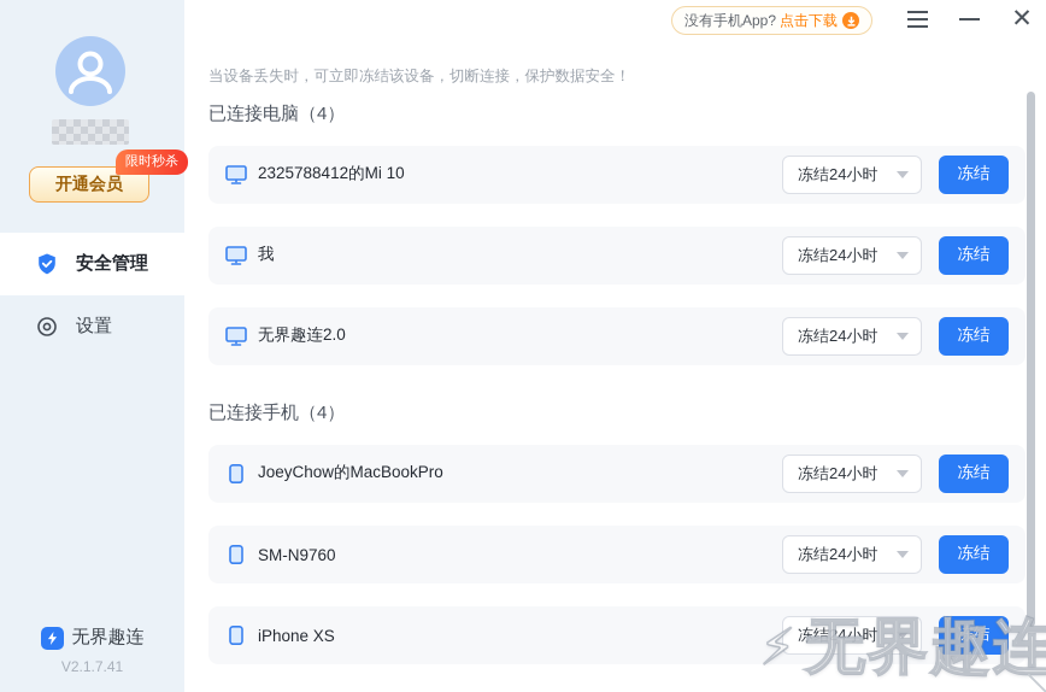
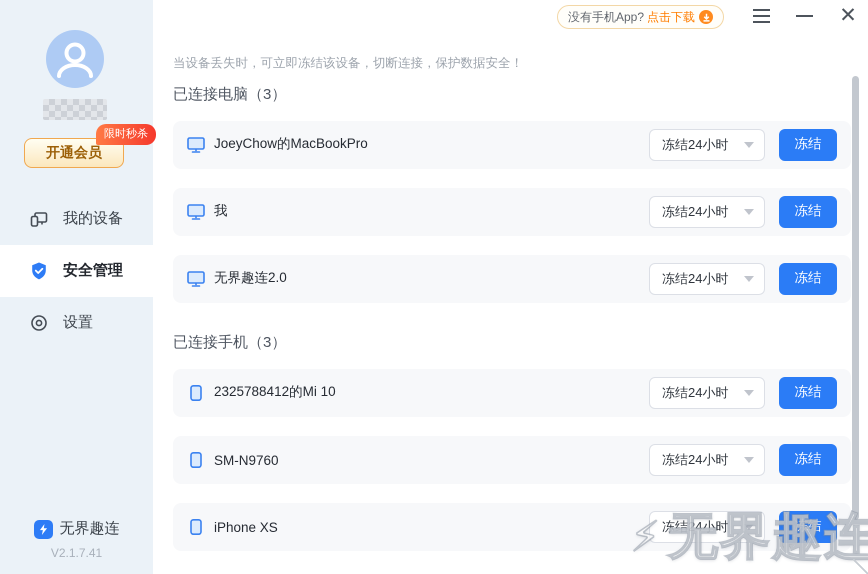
  开通会员
  限时秒杀
+ 我的设备
  安全管理
  设置
  无界趣连
  V2.1.7.41
  没有手机App?
  点击下载
  ✕
  当设备丢失时，可立即冻结该设备，切断连接，保护数据安全！
- 已连接电脑（4）
+ 已连接电脑（3）
- 2325788412的Mi 10
+ JoeyChow的MacBookPro
  冻结24小时
  冻结
  我
  冻结24小时
  冻结
  无界趣连2.0
  冻结24小时
  冻结
- 已连接手机（4）
+ 已连接手机（3）
- JoeyChow的MacBookPro
+ 2325788412的Mi 10
  冻结24小时
  冻结
  SM-N9760
  冻结24小时
  冻结
  iPhone XS
  冻结24小时
  冻结
  ⚡
  无界趣连
